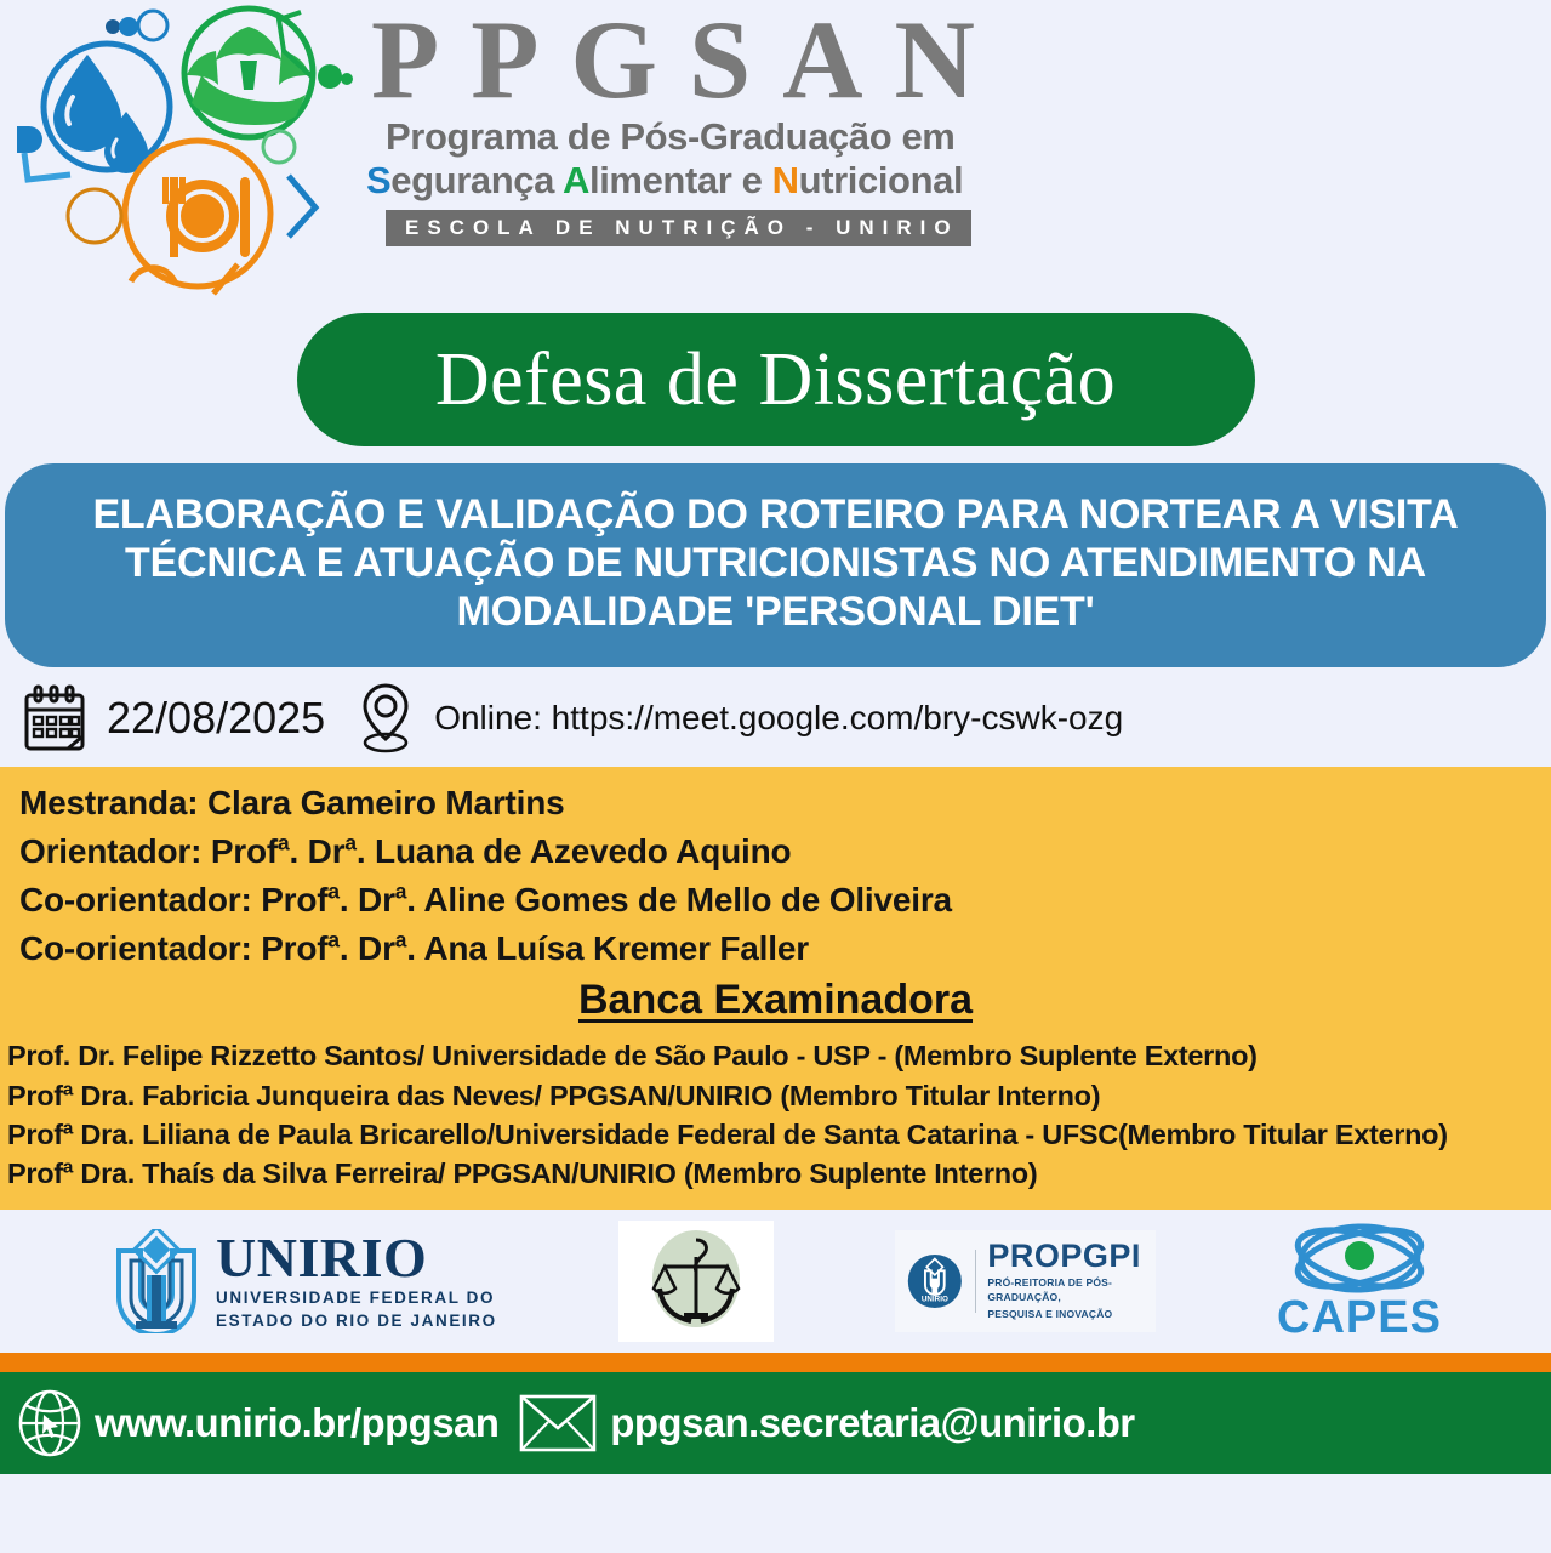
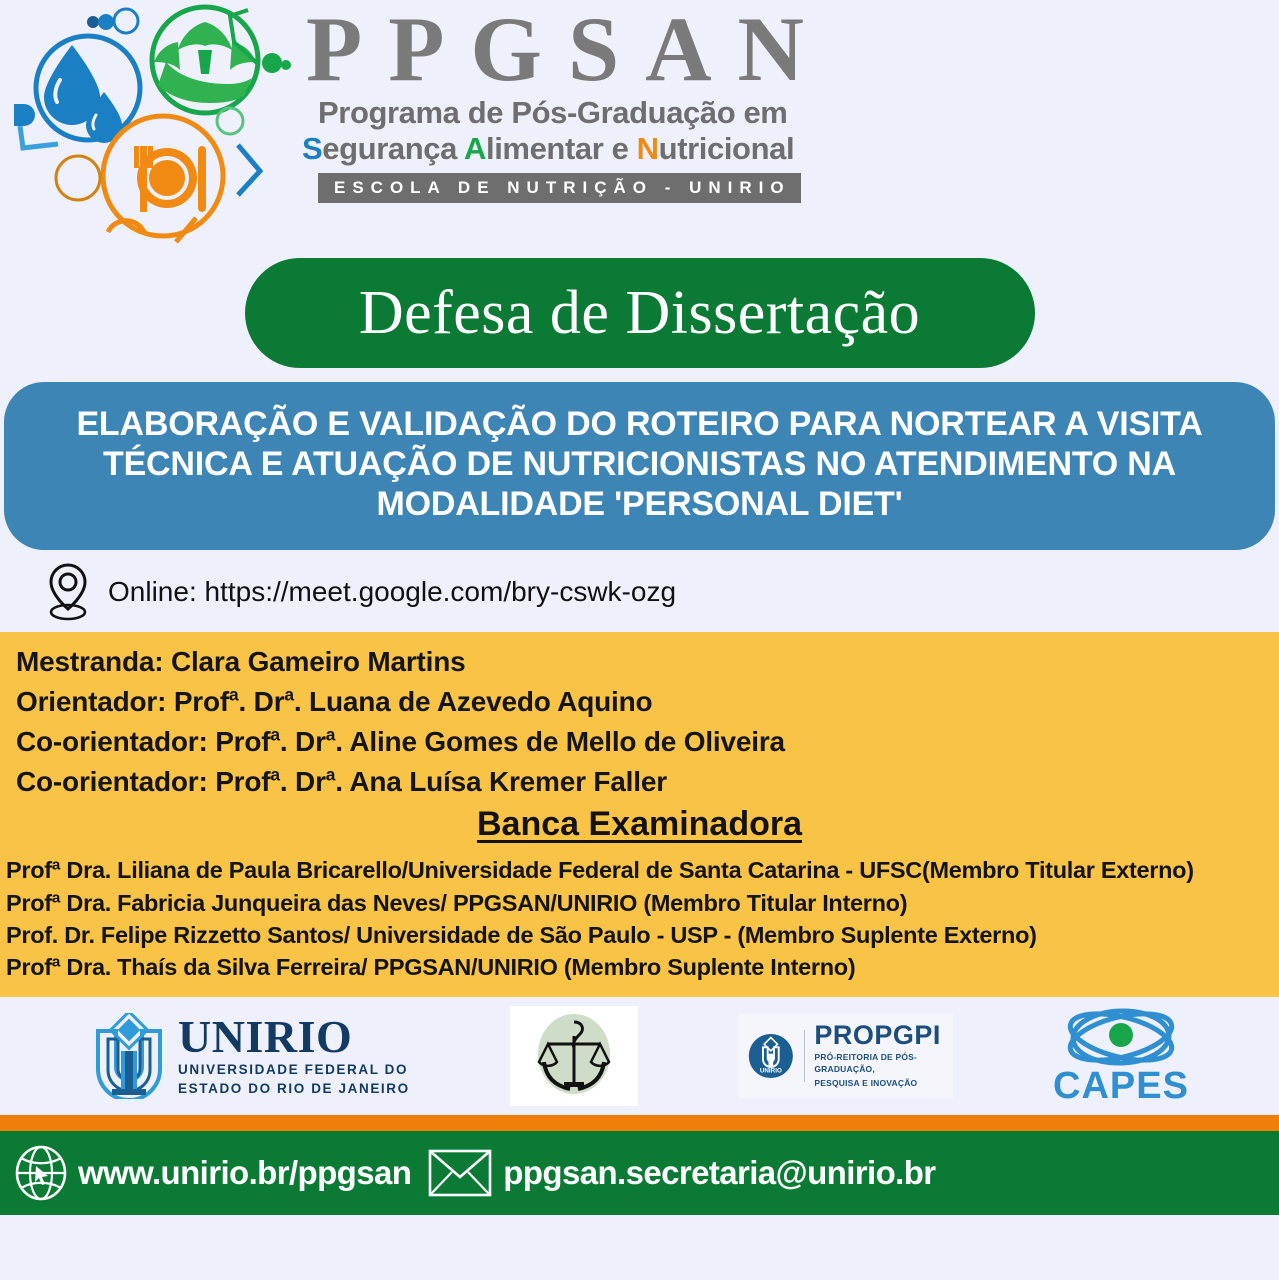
  PPGSAN
  Programa de Pós-Graduação em
  Segurança Alimentar e Nutricional
  ESCOLA DE NUTRIÇÃO - UNIRIO
  Defesa de Dissertação
  ELABORAÇÃO E VALIDAÇÃO DO ROTEIRO PARA NORTEAR A VISITA TÉCNICA E ATUAÇÃO DE NUTRICIONISTAS NO ATENDIMENTO NA MODALIDADE 'PERSONAL DIET'
- 22/08/2025
  Online: https://meet.google.com/bry-cswk-ozg
  Mestranda: Clara Gameiro Martins
  Orientador: Profa. Dra. Luana de Azevedo Aquino
  Co-orientador: Profa. Dra. Aline Gomes de Mello de Oliveira
  Co-orientador: Profa. Dra. Ana Luísa Kremer Faller
  Banca Examinadora
- Prof. Dr. Felipe Rizzetto Santos/ Universidade de São Paulo - USP - (Membro Suplente Externo)
+ Profª Dra. Liliana de Paula Bricarello/Universidade Federal de Santa Catarina - UFSC(Membro Titular Externo)
  Profª Dra. Fabricia Junqueira das Neves/ PPGSAN/UNIRIO (Membro Titular Interno)
- Profª Dra. Liliana de Paula Bricarello/Universidade Federal de Santa Catarina - UFSC(Membro Titular Externo)
+ Prof. Dr. Felipe Rizzetto Santos/ Universidade de São Paulo - USP - (Membro Suplente Externo)
  Profª Dra. Thaís da Silva Ferreira/ PPGSAN/UNIRIO (Membro Suplente Interno)
  UNIRIO
  UNIVERSIDADE FEDERAL DO
  ESTADO DO RIO DE JANEIRO
  PROPGPI
  PRÓ-REITORIA DE PÓS-GRADUAÇÃO,
  PESQUISA E INOVAÇÃO
  CAPES
  www.unirio.br/ppgsan
  ppgsan.secretaria@unirio.br
